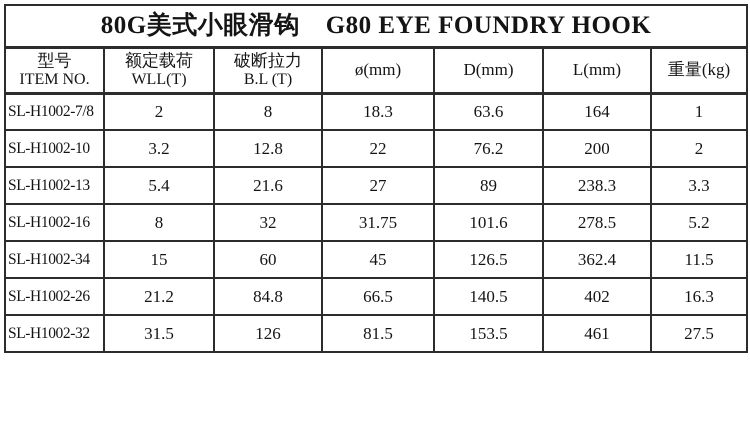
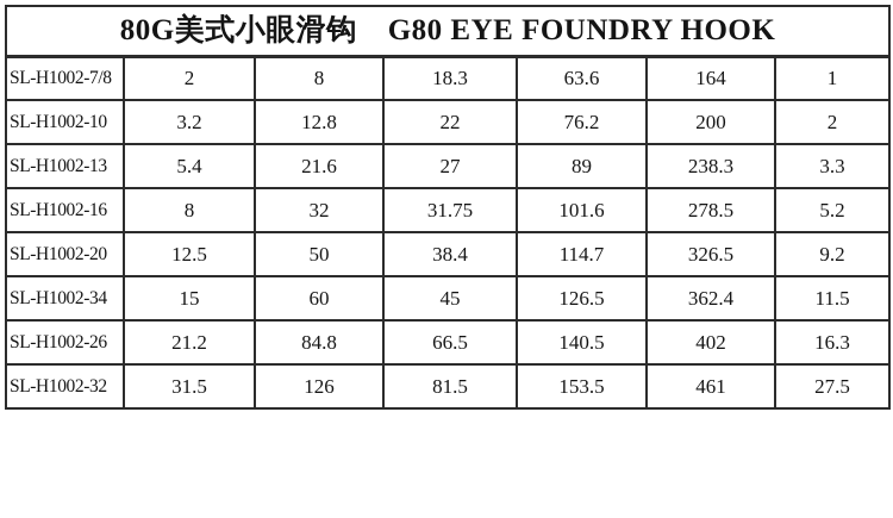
  80G美式小眼滑钩 G80 EYE FOUNDRY HOOK
- 型号ITEM NO.	额定载荷WLL(T)	破断拉力B.L (T)	ø(mm)	D(mm)	L(mm)	重量(kg)
  SL-H1002-7/8	2	8	18.3	63.6	164	1
  SL-H1002-10	3.2	12.8	22	76.2	200	2
  SL-H1002-13	5.4	21.6	27	89	238.3	3.3
  SL-H1002-16	8	32	31.75	101.6	278.5	5.2
+ SL-H1002-20	12.5	50	38.4	114.7	326.5	9.2
  SL-H1002-34	15	60	45	126.5	362.4	11.5
  SL-H1002-26	21.2	84.8	66.5	140.5	402	16.3
  SL-H1002-32	31.5	126	81.5	153.5	461	27.5
